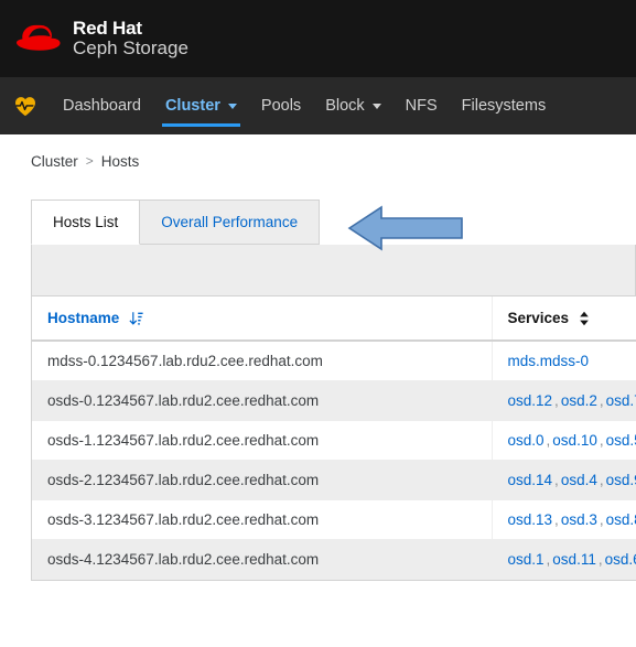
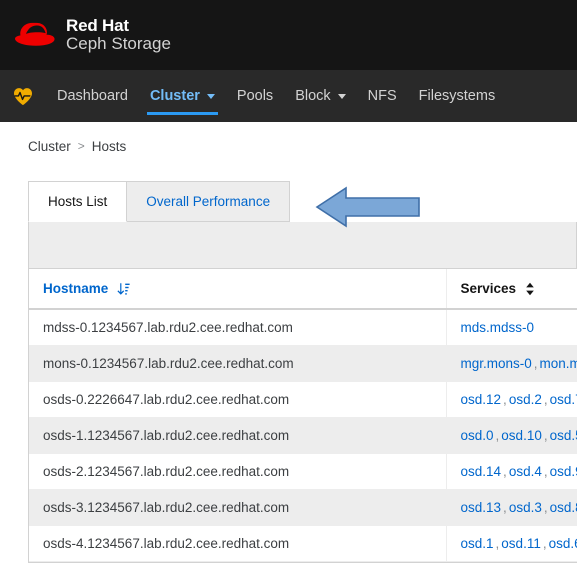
  Red Hat
  Ceph Storage
  Dashboard
  Cluster
  Pools
  Block
  NFS
  Filesystems
  Cluster
  >
  Hosts
  Hosts List
  Overall Performance
  Hostname	Services
  mdss-0.1234567.lab.rdu2.cee.redhat.com	mds.mdss-0
+ mons-0.1234567.lab.rdu2.cee.redhat.com	mgr.mons-0 , mon.m
- osds-0.1234567.lab.rdu2.cee.redhat.com	osd.12 , osd.2 , osd.
+ osds-0.2226647.lab.rdu2.cee.redhat.com	osd.12 , osd.2 , osd.
  osds-1.1234567.lab.rdu2.cee.redhat.com	osd.0 , osd.10 , osd.
  osds-2.1234567.lab.rdu2.cee.redhat.com	osd.14 , osd.4 , osd.
  osds-3.1234567.lab.rdu2.cee.redhat.com	osd.13 , osd.3 , osd.
  osds-4.1234567.lab.rdu2.cee.redhat.com	osd.1 , osd.11 , osd.
